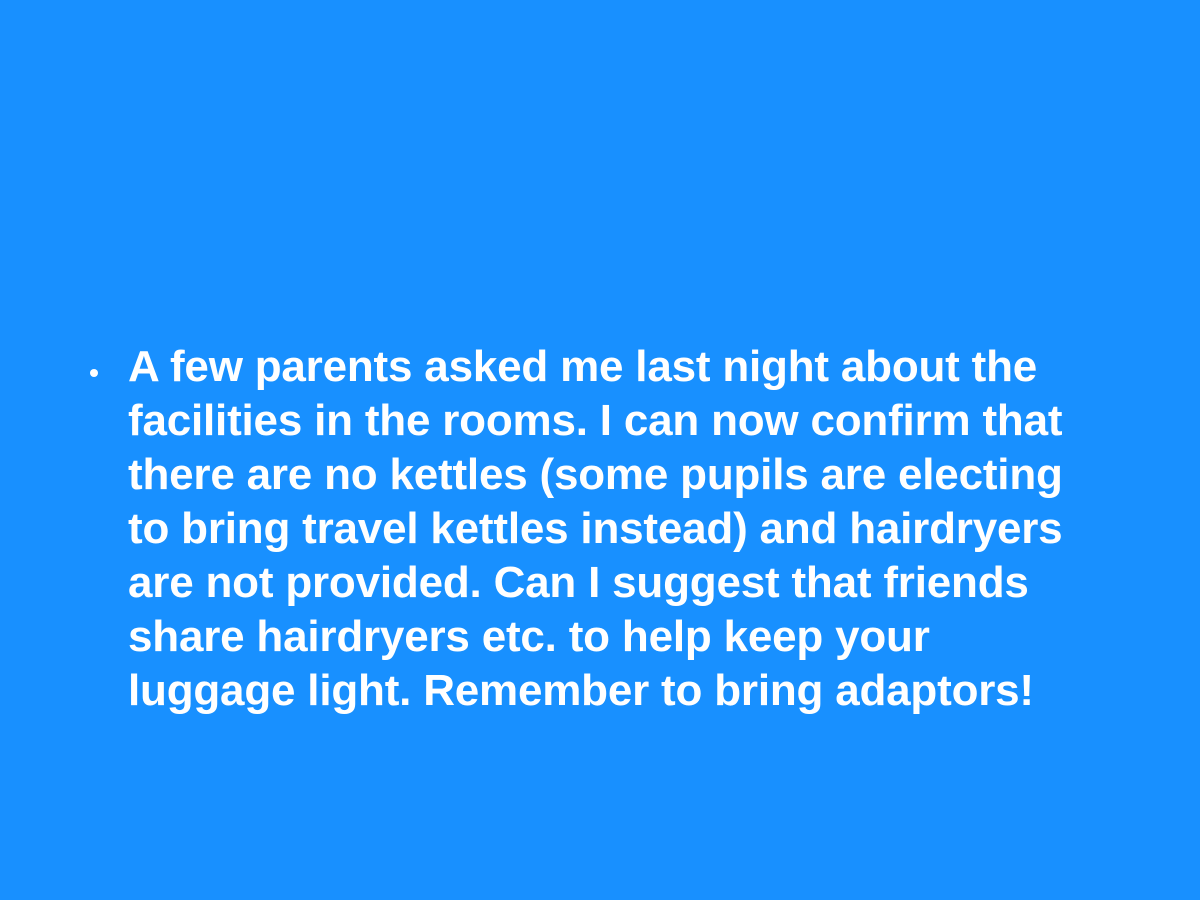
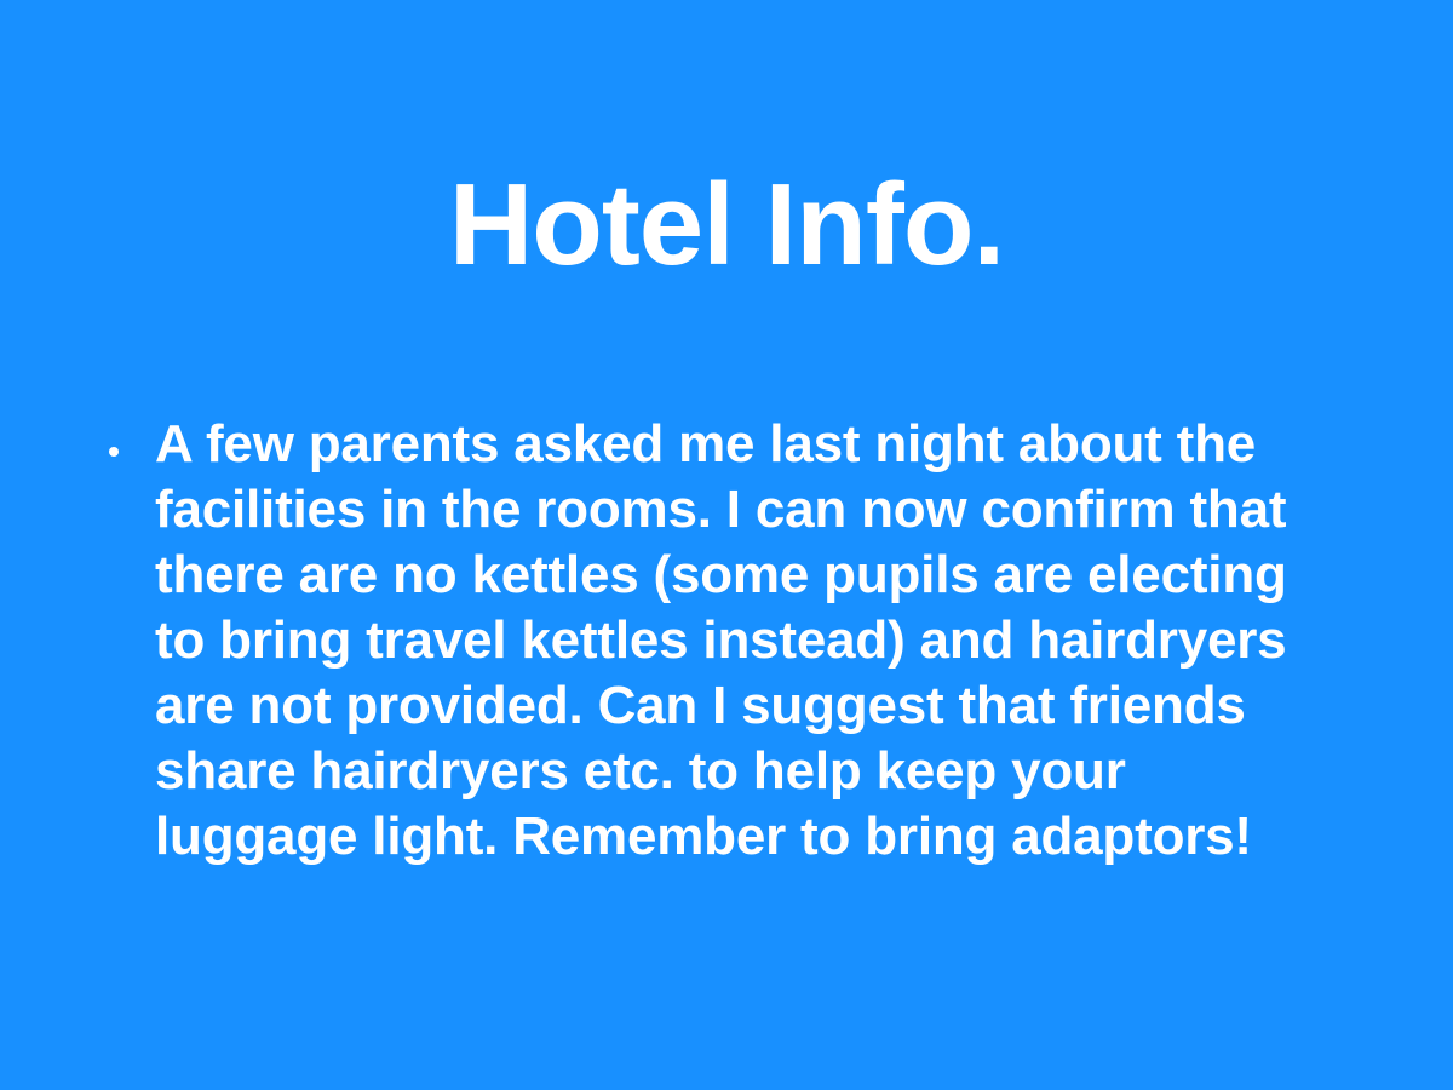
+ Hotel Info.
  A few parents asked me last night about the
  facilities in the rooms. I can now confirm that
  there are no kettles (some pupils are electing
  to bring travel kettles instead) and hairdryers
  are not provided. Can I suggest that friends
  share hairdryers etc. to help keep your
  luggage light. Remember to bring adaptors!
